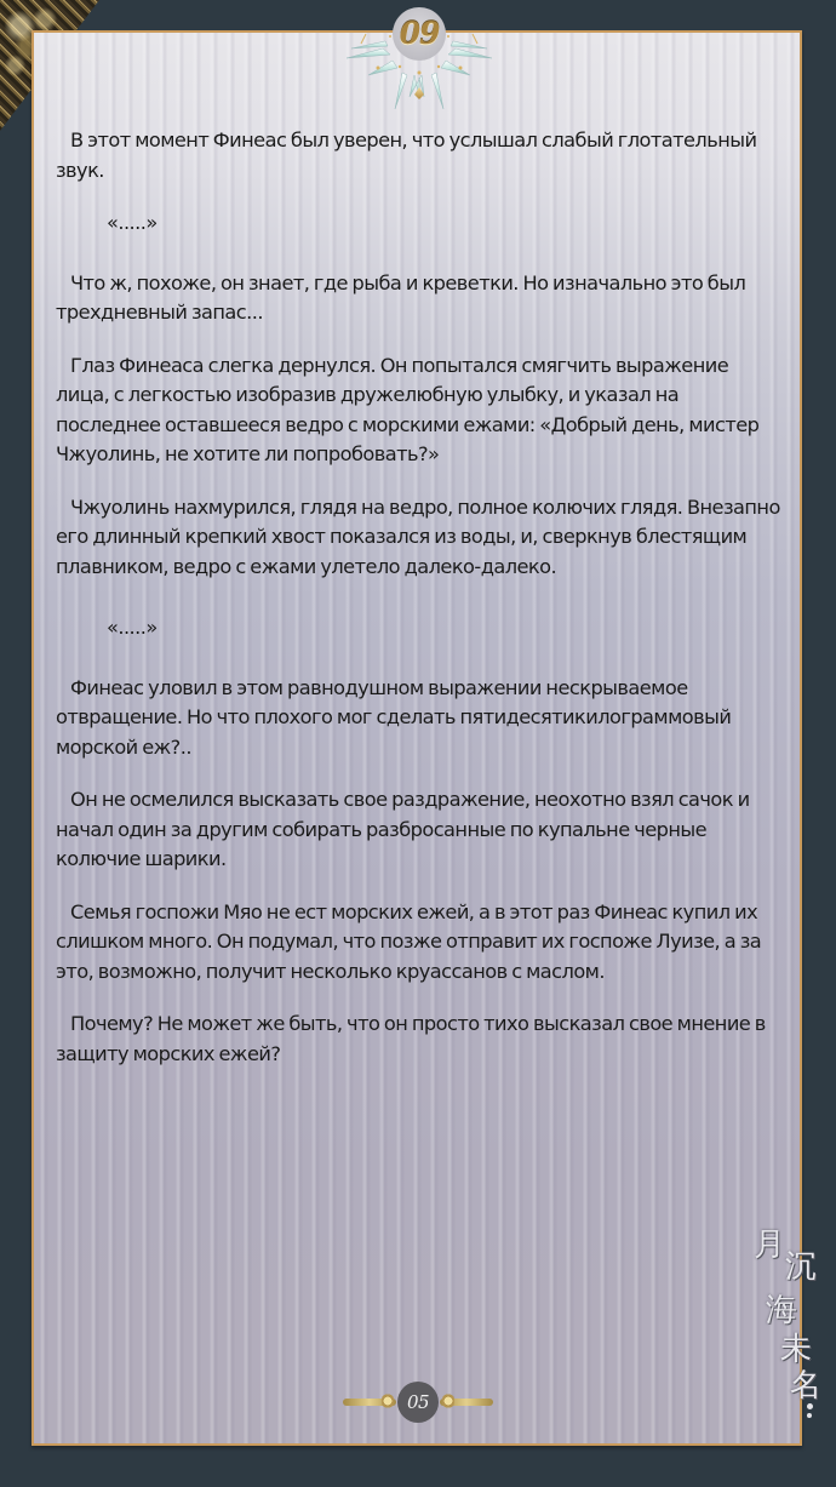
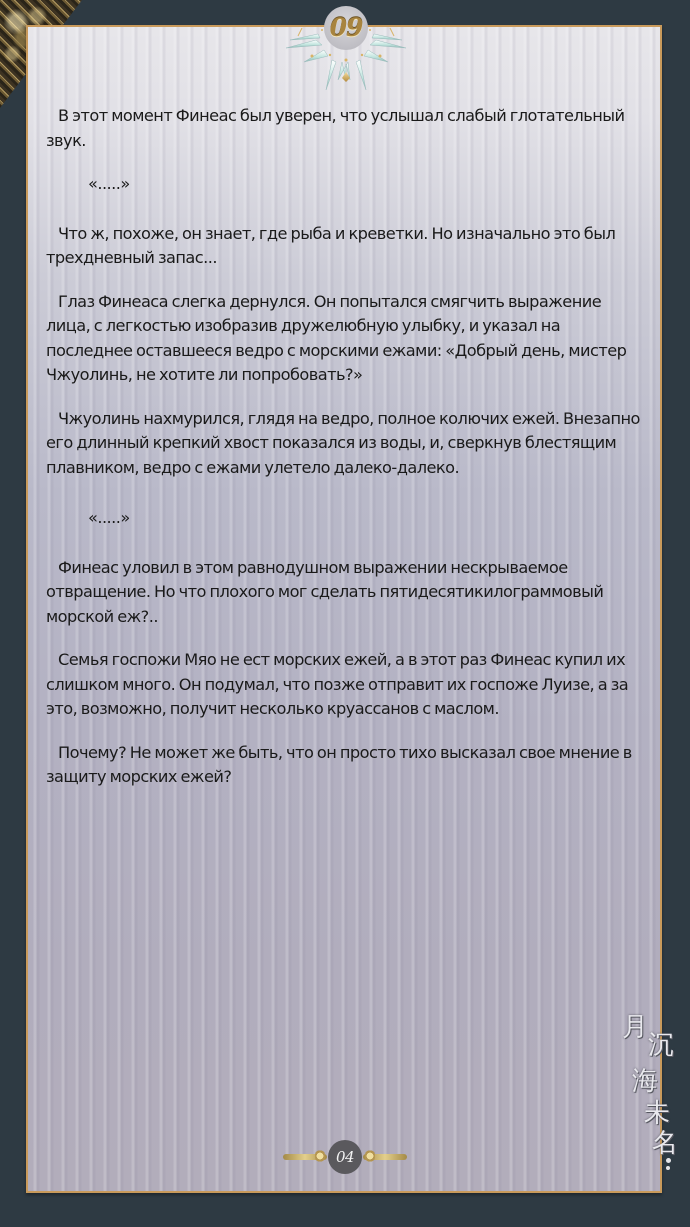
  09
  В этот момент Финеас был уверен, что услышал слабый глотательный звук.
  «.....»
  Что ж, похоже, он знает, где рыба и креветки. Но изначально это был трехдневный запас...
  Глаз Финеаса слегка дернулся. Он попытался смягчить выражение лица, с легкостью изобразив дружелюбную улыбку, и указал на последнее оставшееся ведро с морскими ежами: «Добрый день, мистер Чжуолинь, не хотите ли попробовать?»
- Чжуолинь нахмурился, глядя на ведро, полное колючих глядя. Внезапно его длинный крепкий хвост показался из воды, и, сверкнув блестящим плавником, ведро с ежами улетело далеко-далеко.
+ Чжуолинь нахмурился, глядя на ведро, полное колючих ежей. Внезапно его длинный крепкий хвост показался из воды, и, сверкнув блестящим плавником, ведро с ежами улетело далеко-далеко.
  «.....»
  Финеас уловил в этом равнодушном выражении нескрываемое отвращение. Но что плохого мог сделать пятидесятикилограммовый морской еж?..
- Он не осмелился высказать свое раздражение, неохотно взял сачок и начал один за другим собирать разбросанные по купальне черные колючие шарики.
  Семья госпожи Мяо не ест морских ежей, а в этот раз Финеас купил их слишком много. Он подумал, что позже отправит их госпоже Луизе, а за это, возможно, получит несколько круассанов с маслом.
  Почему? Не может же быть, что он просто тихо высказал свое мнение в защиту морских ежей?
  月
  沉
  海
  未
  名
- 05
+ 04
